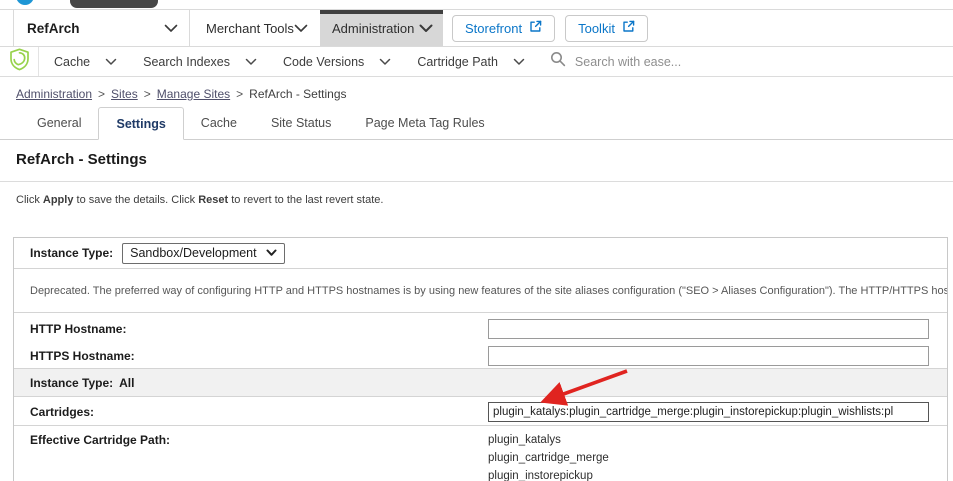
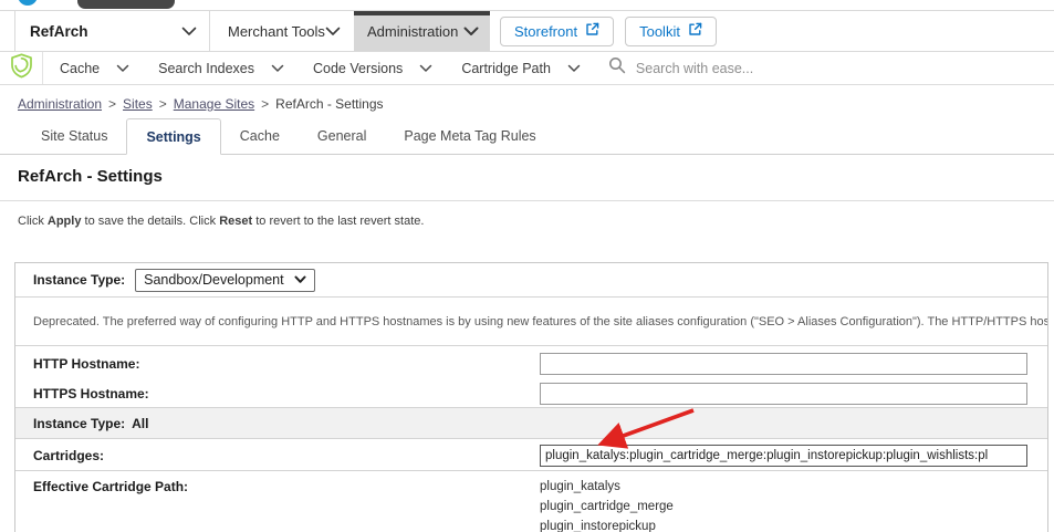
  RefArch
  Merchant Tools
  Administration
  Storefront
  Toolkit
  Cache
  Search Indexes
  Code Versions
  Cartridge Path
  Search with ease...
  Administration
  >
  Sites
  >
  Manage Sites
  >
  RefArch - Settings
- General
+ Site Status
  Settings
  Cache
- Site Status
+ General
  Page Meta Tag Rules
  RefArch - Settings
  Click Apply to save the details. Click Reset to revert to the last revert state.
  Instance Type:
  Sandbox/Development
  Deprecated. The preferred way of configuring HTTP and HTTPS hostnames is by using new features of the site aliases configuration ("SEO > Aliases Configuration"). The HTTP/HTTPS hos
  HTTP Hostname:
  HTTPS Hostname:
  Instance Type:
  All
  Cartridges:
  plugin_katalys:plugin_cartridge_merge:plugin_instorepickup:plugin_wishlists:pl
  Effective Cartridge Path:
  plugin_katalys
  plugin_cartridge_merge
  plugin_instorepickup
